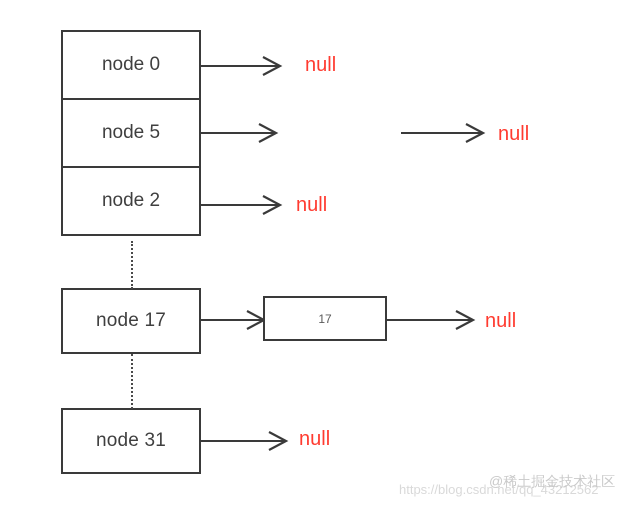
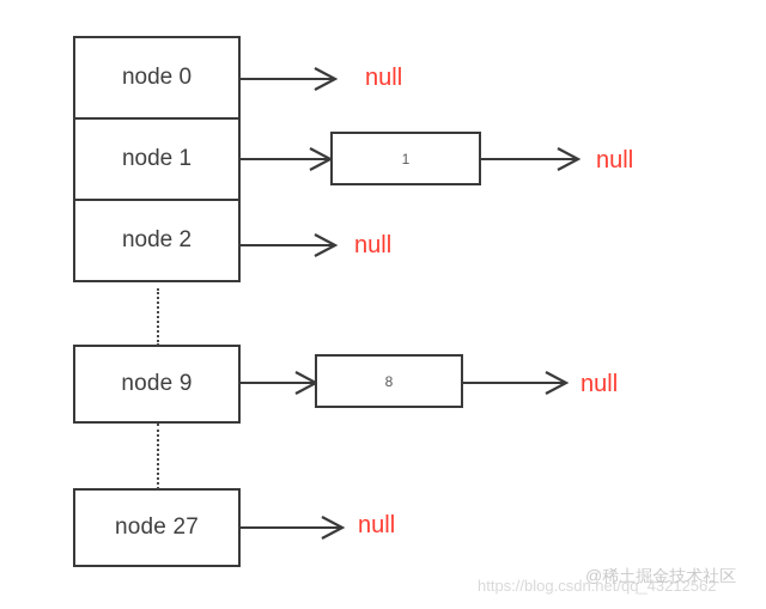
  node 0
- node 5
+ node 1
  node 2
- node 17
+ node 9
- node 31
+ node 27
  null
+ 1
  null
  null
- 17
+ 8
  null
  null
  https://blog.csdn.net/qq_43212562
  @稀土掘金技术社区
